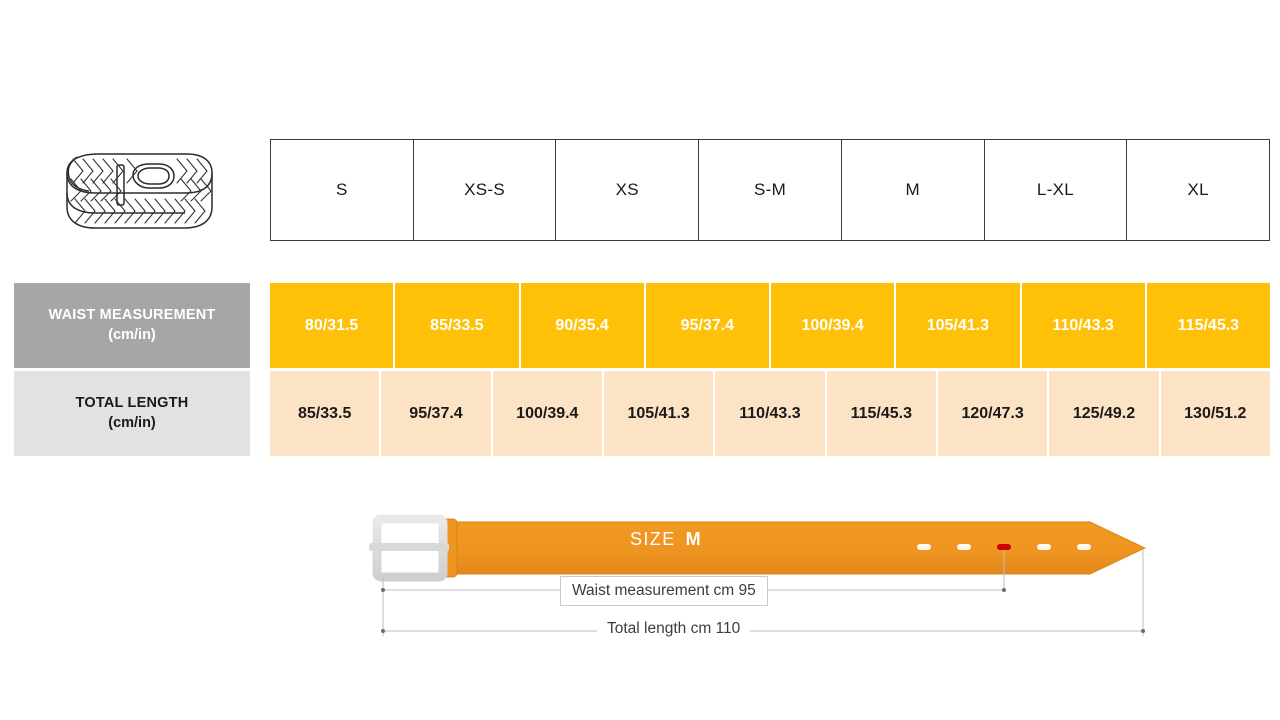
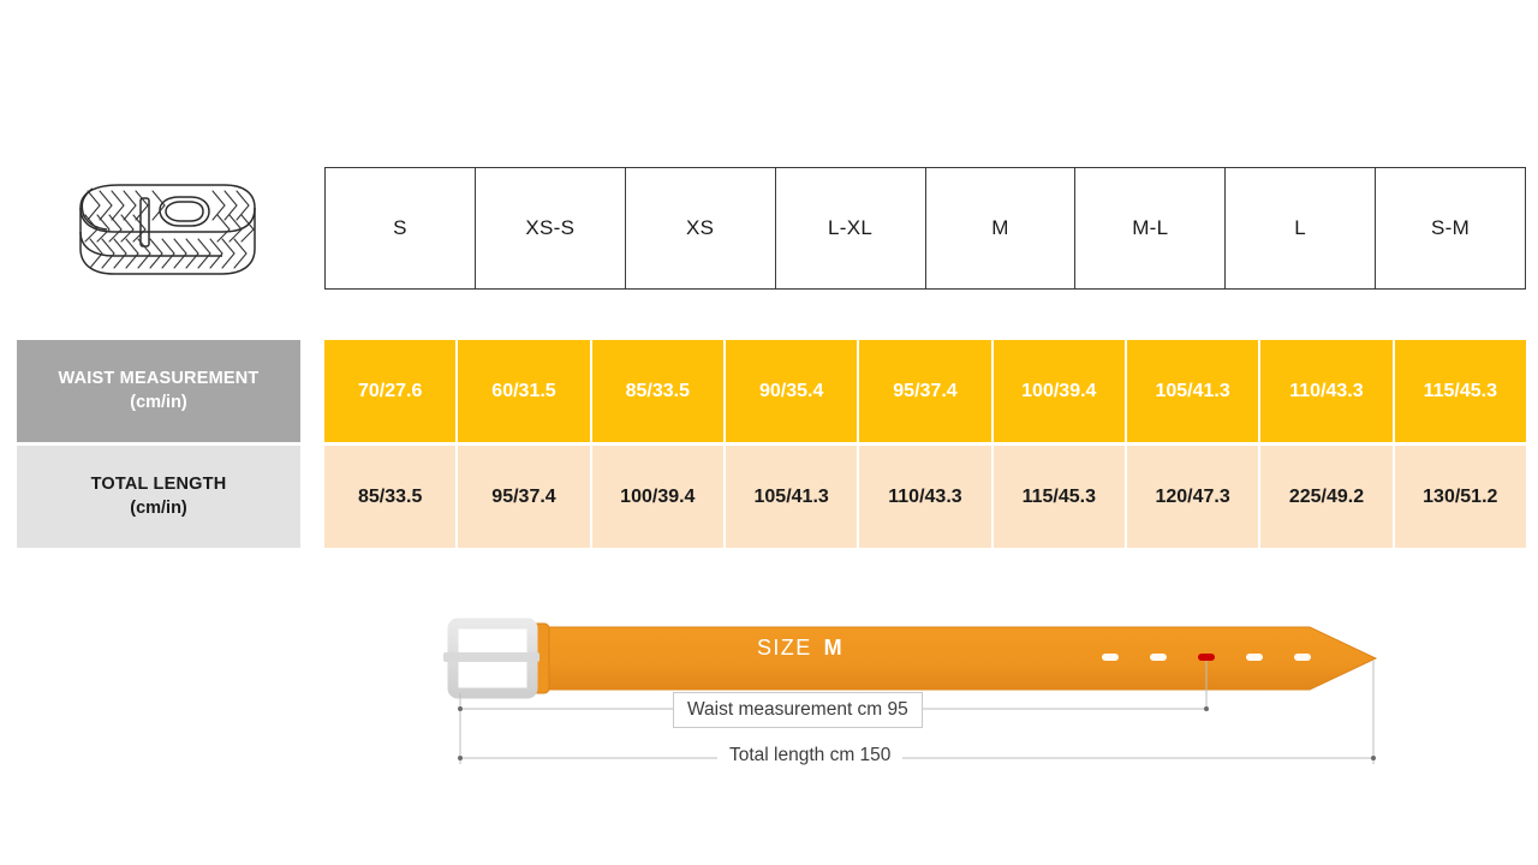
  S
  XS-S
  XS
- S-M
+ L-XL
  M
+ M-L
+ L
- L-XL
+ S-M
- XL
  WAIST MEASUREMENT
  (cm/in)
+ 70/27.6
- 80/31.5
+ 60/31.5
  85/33.5
  90/35.4
  95/37.4
  100/39.4
  105/41.3
  110/43.3
  115/45.3
  TOTAL LENGTH
  (cm/in)
  85/33.5
  95/37.4
  100/39.4
  105/41.3
  110/43.3
  115/45.3
  120/47.3
- 125/49.2
+ 225/49.2
  130/51.2
  SIZE M
  Waist measurement cm 95
- Total length cm 110
+ Total length cm 150
